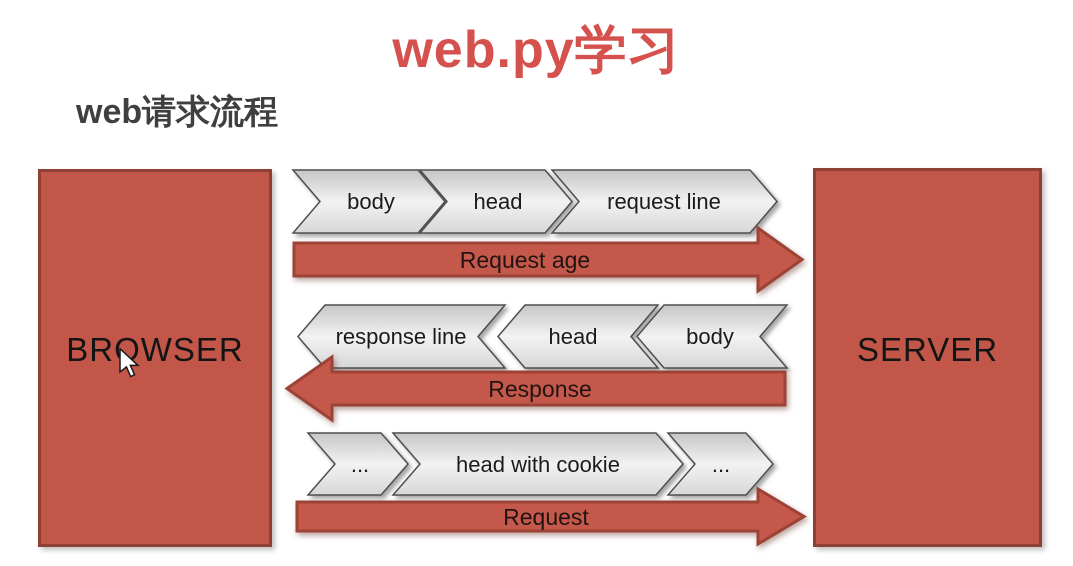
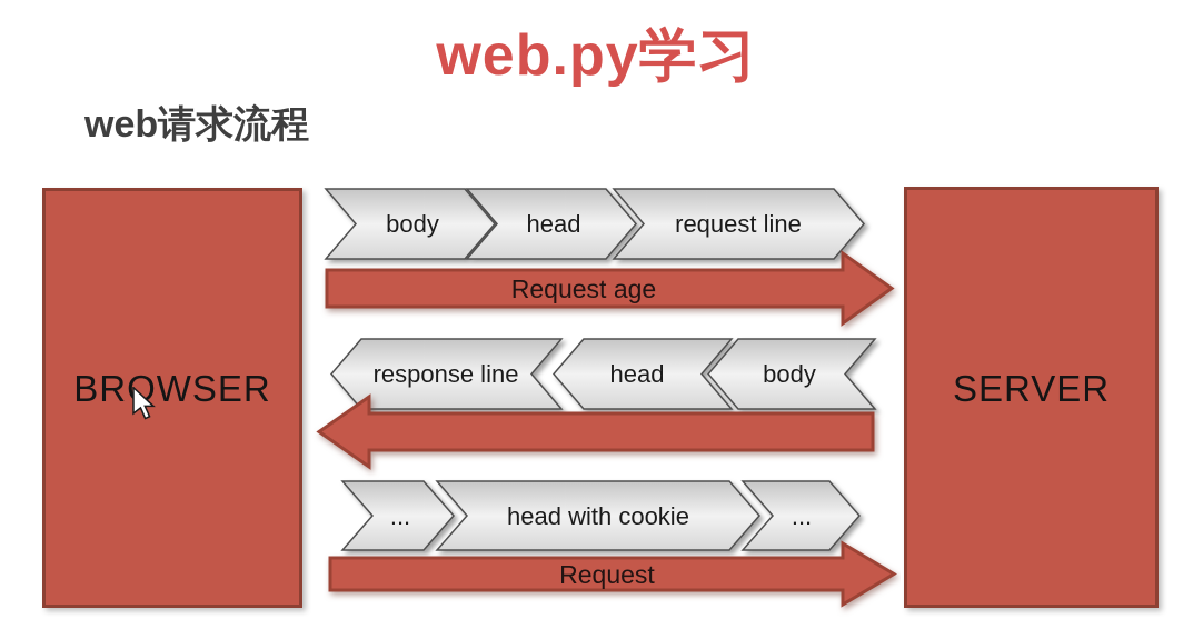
  web.py学习
  web请求流程
  BROWSER
  SERVER
  body
  head
  request line
  Request age
  response line
  head
  body
- Response
  ...
  head with cookie
  ...
  Request
